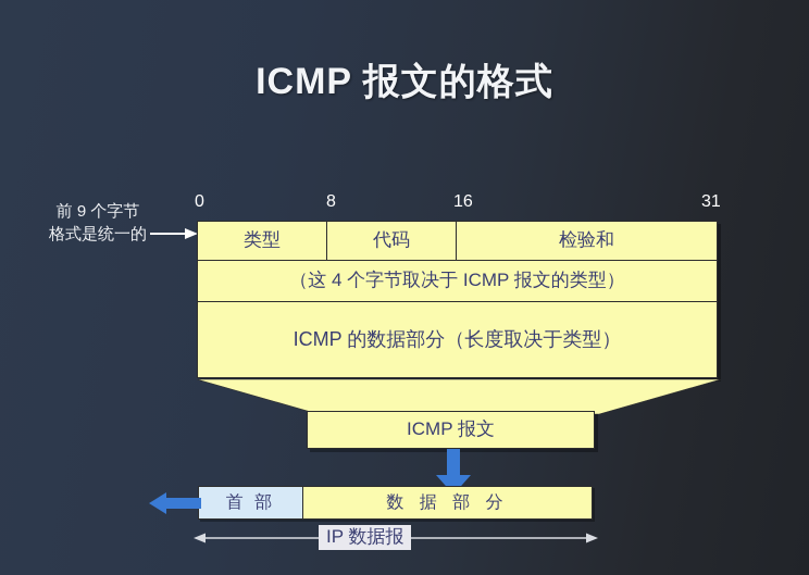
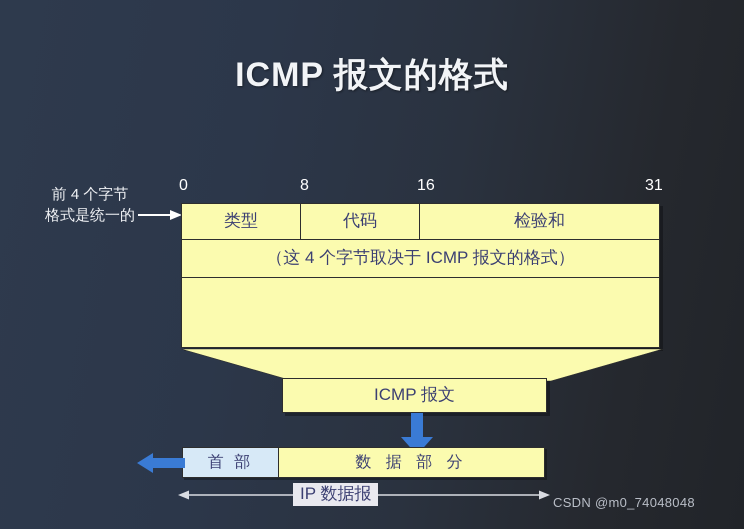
  ICMP 报文的格式
- 前 9 个字节
+ 前 4 个字节
  格式是统一的
  0
  8
  16
  31
  类型
  代码
  检验和
- （这 4 个字节取决于 ICMP 报文的类型）
+ （这 4 个字节取决于 ICMP 报文的格式）
- ICMP 的数据部分（长度取决于类型）
  ICMP 报文
  首 部
  数 据 部 分
  IP 数据报
+ CSDN @m0_74048048
